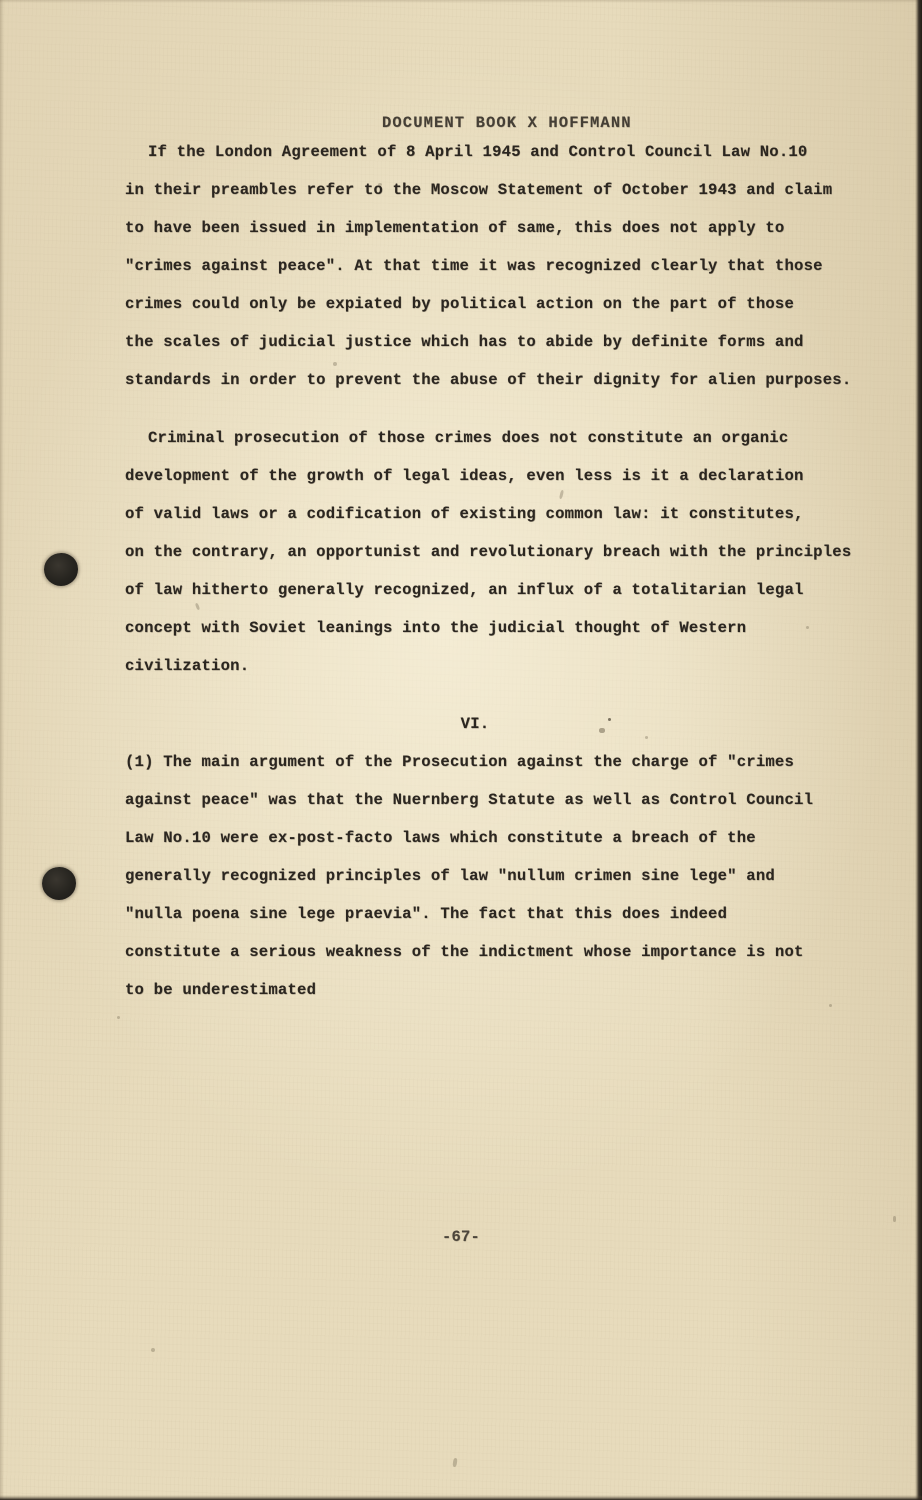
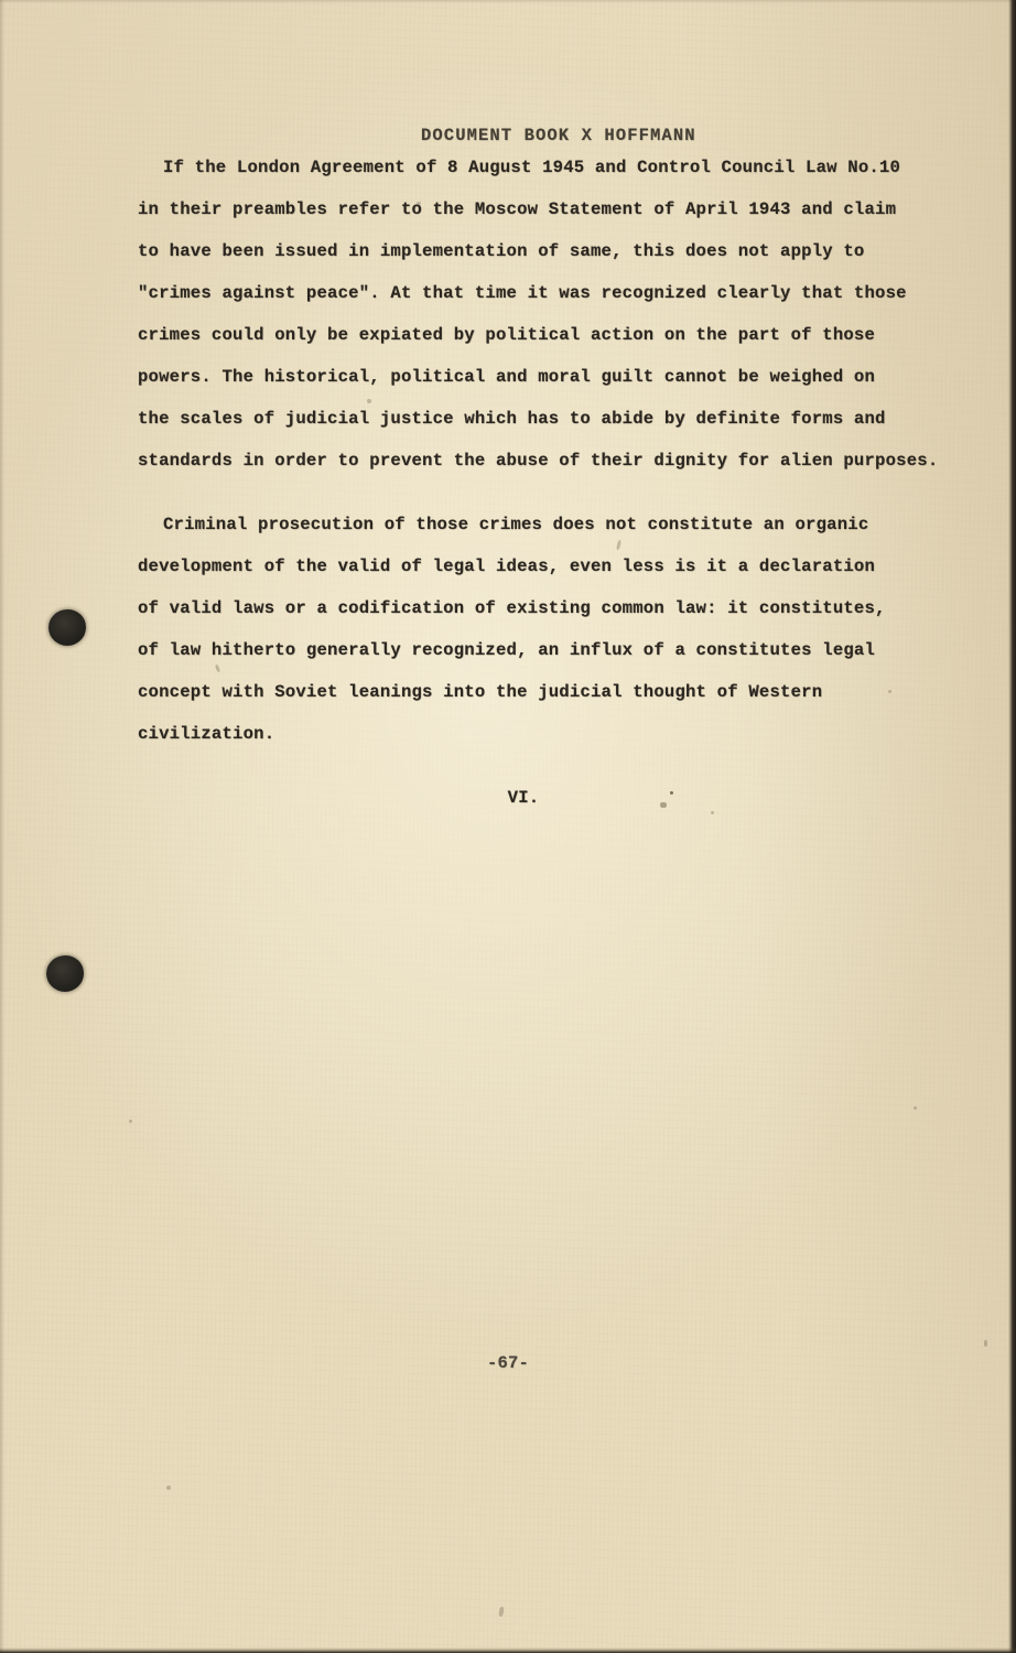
  DOCUMENT BOOK X HOFFMANN
- If the London Agreement of 8 April 1945 and Control Council Law No.10
+ If the London Agreement of 8 August 1945 and Control Council Law No.10
- in their preambles refer to the Moscow Statement of October 1943 and claim
+ in their preambles refer to the Moscow Statement of April 1943 and claim
  to have been issued in implementation of same, this does not apply to
  "crimes against peace". At that time it was recognized clearly that those
  crimes could only be expiated by political action on the part of those
+ powers. The historical, political and moral guilt cannot be weighed on
  the scales of judicial justice which has to abide by definite forms and
  standards in order to prevent the abuse of their dignity for alien purposes.
  Criminal prosecution of those crimes does not constitute an organic
- development of the growth of legal ideas, even less is it a declaration
+ development of the valid of legal ideas, even less is it a declaration
  of valid laws or a codification of existing common law: it constitutes,
- on the contrary, an opportunist and revolutionary breach with the principles
- of law hitherto generally recognized, an influx of a totalitarian legal
+ of law hitherto generally recognized, an influx of a constitutes legal
  concept with Soviet leanings into the judicial thought of Western
  civilization.
  VI.
- (1) The main argument of the Prosecution against the charge of "crimes
- against peace" was that the Nuernberg Statute as well as Control Council
- Law No.10 were ex-post-facto laws which constitute a breach of the
- generally recognized principles of law "nullum crimen sine lege" and
- "nulla poena sine lege praevia". The fact that this does indeed
- constitute a serious weakness of the indictment whose importance is not
- to be underestimated
  -67-
